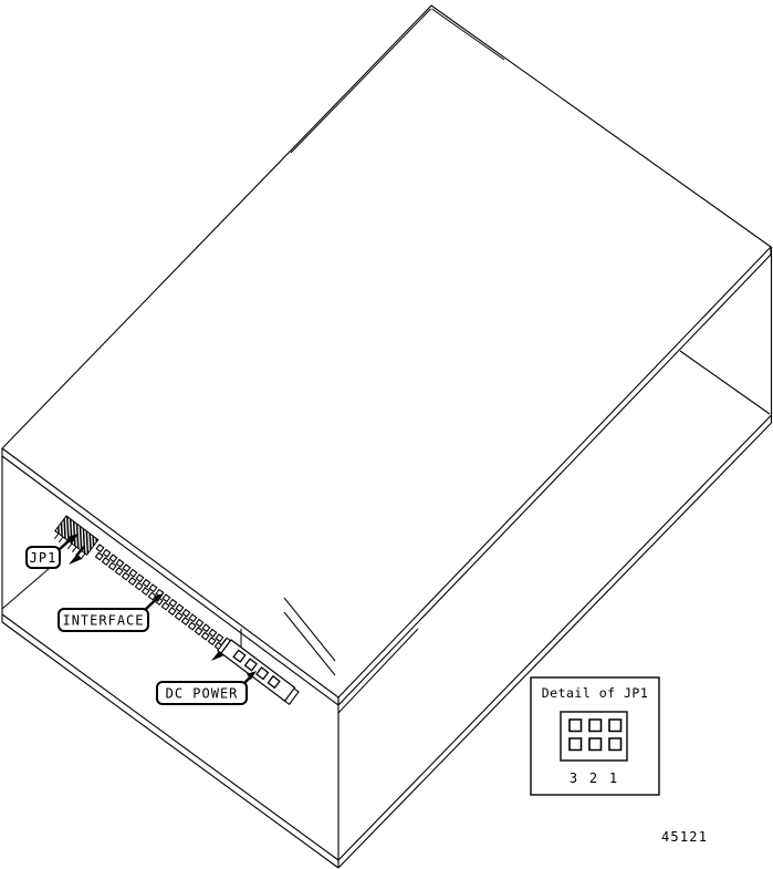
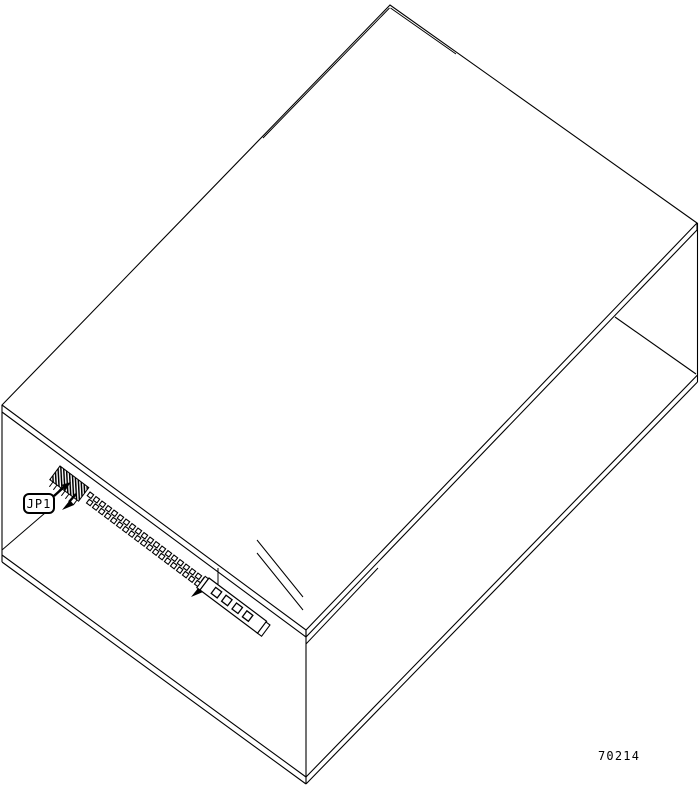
  JP1
- INTERFACE
- DC POWER
- Detail of JP1
- 3
- 2
- 1
- 45121
+ 70214
